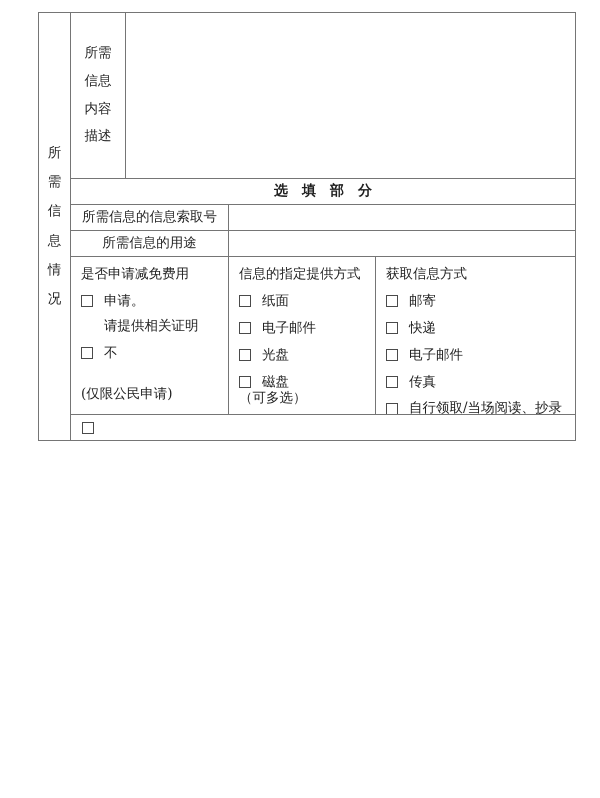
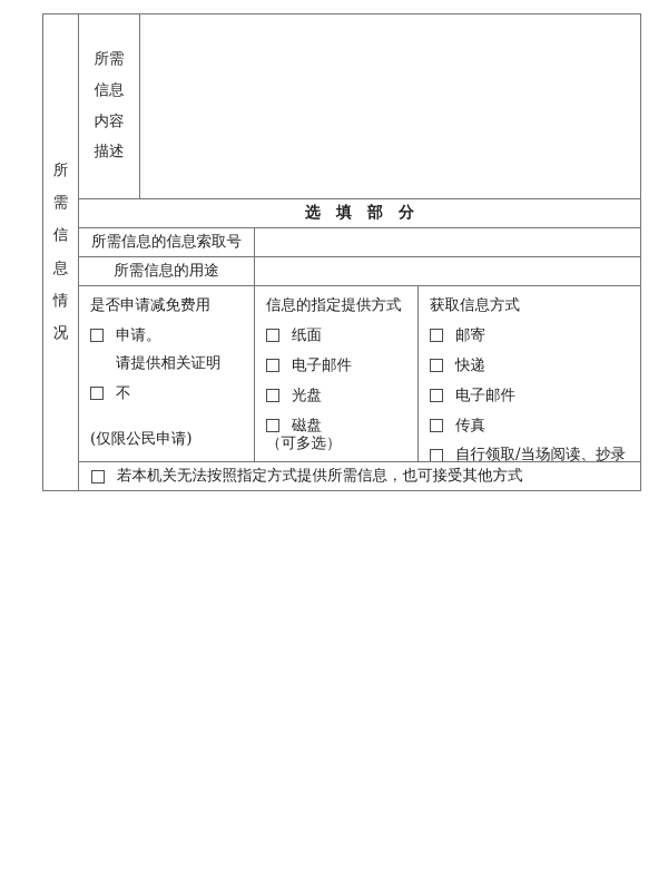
  所需信息情况	所需信息内容描述
  选填部分
  所需信息的信息索取号
  所需信息的用途
  是否申请减免费用 申请。 请提供相关证明 不 (仅限公民申请)	信息的指定提供方式 纸面 电子邮件 光盘 磁盘 （可多选）	获取信息方式 邮寄 快递 电子邮件 传真 自行领取/当场阅读、抄录
+ 若本机关无法按照指定方式提供所需信息，也可接受其他方式
